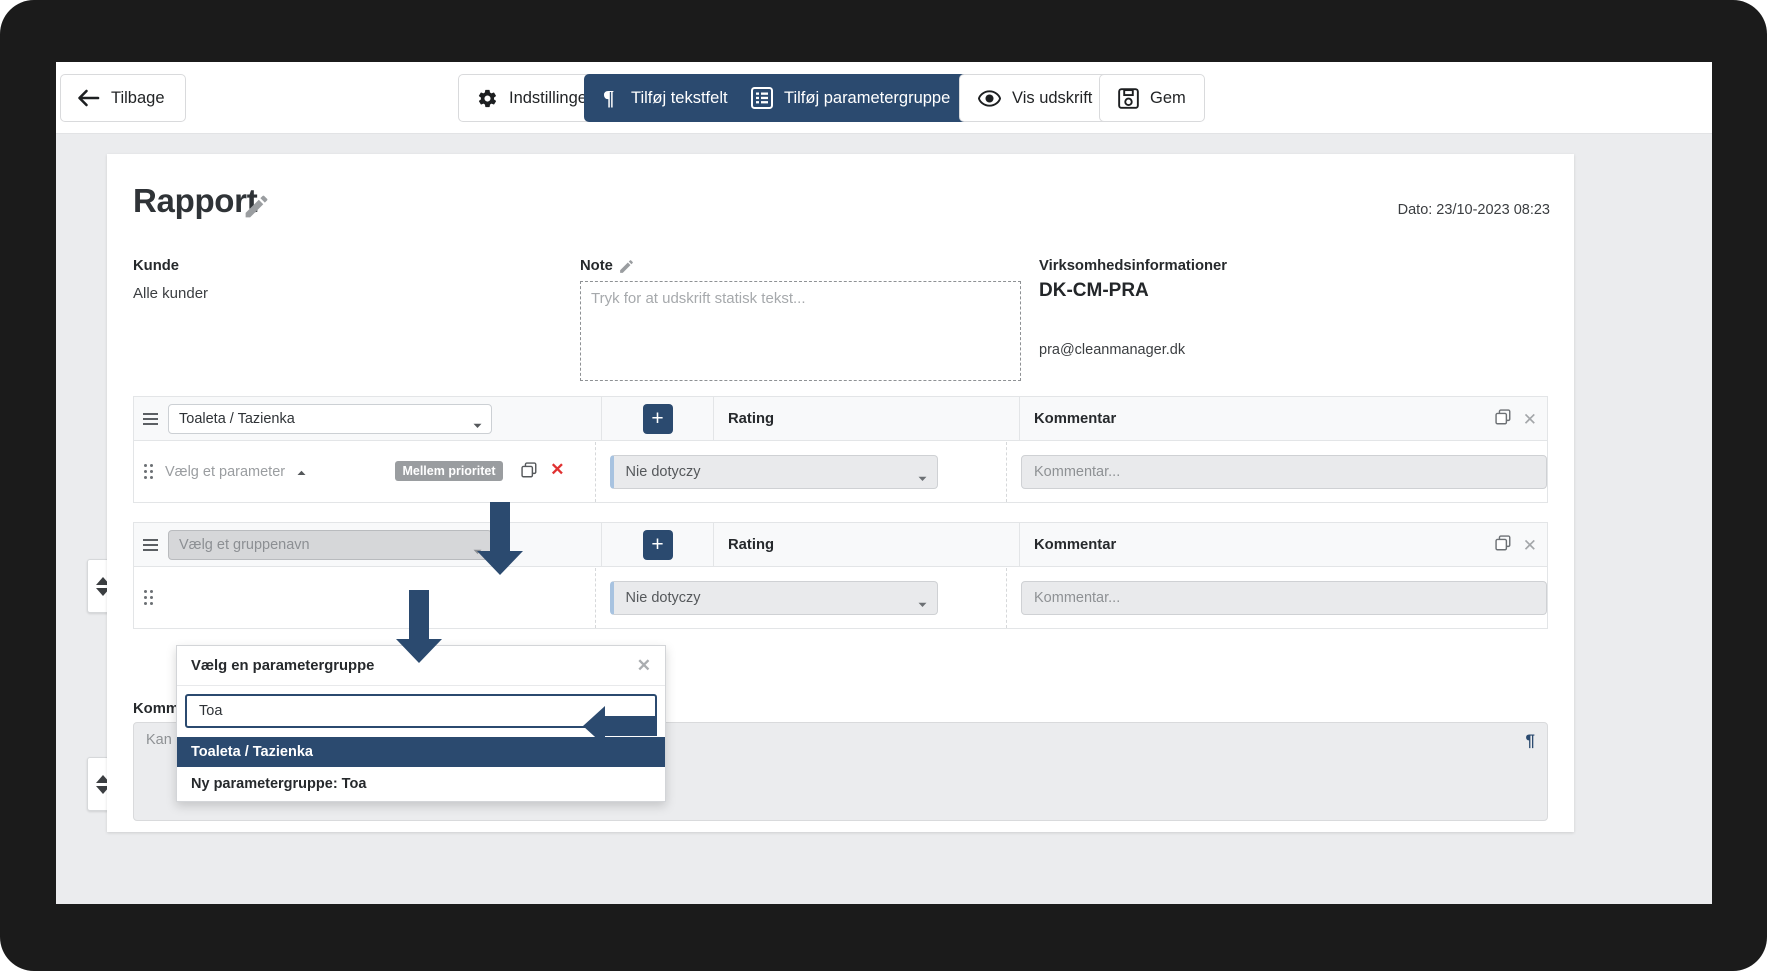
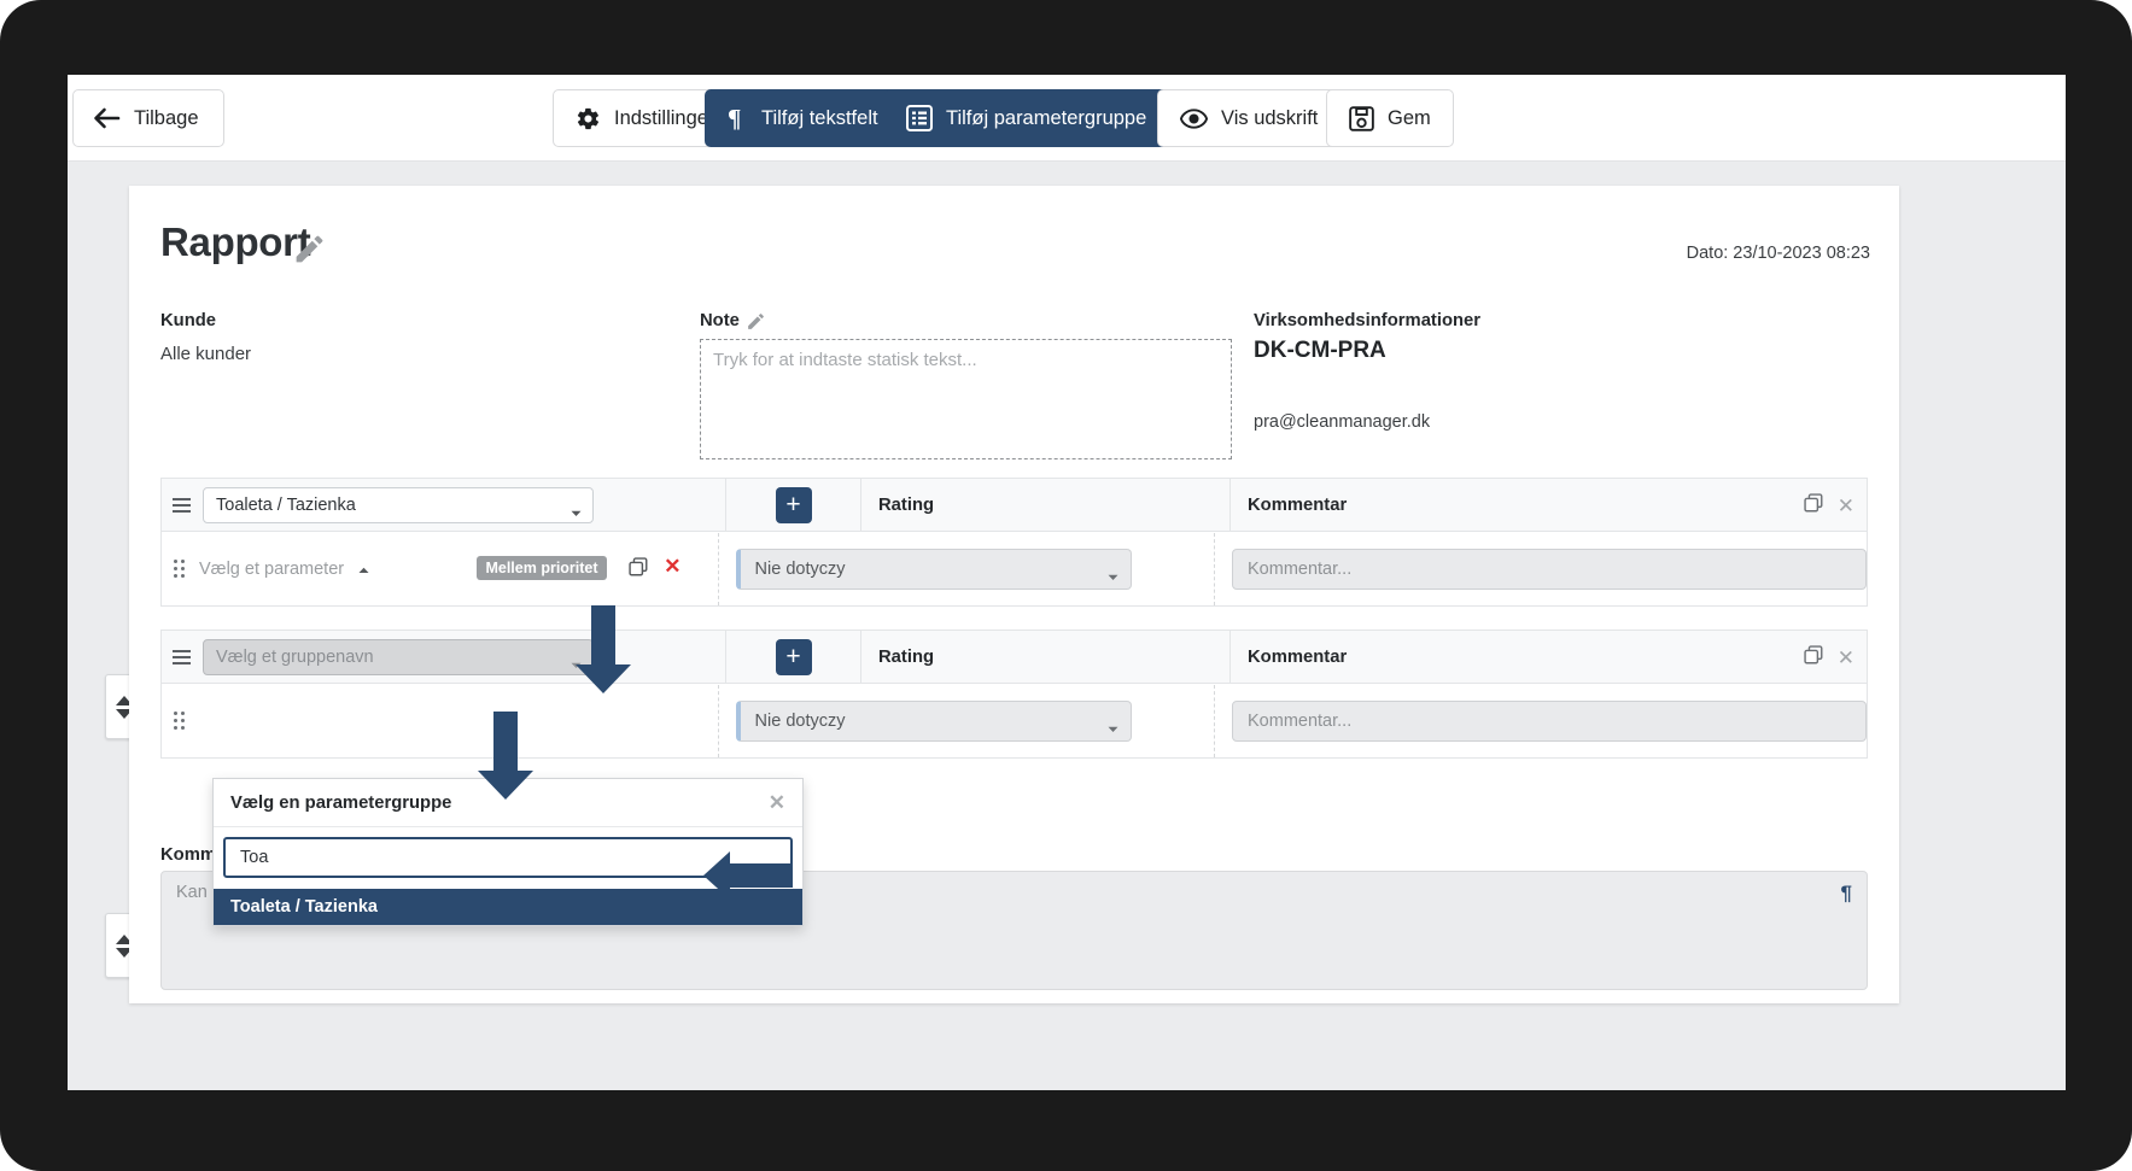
  Tilbage
  Indstillinge
  ¶
  Tilføj tekstfelt
  Tilføj parametergruppe
  Vis udskrift
  Gem
  Rapport
  Dato: 23/10-2023 08:23
  Kunde
  Alle kunder
  Note
- Tryk for at udskrift statisk tekst...
+ Tryk for at indtaste statisk tekst...
  Virksomhedsinformationer
  DK-CM-PRA
  pra@cleanmanager.dk
  Toaleta / Tazienka
  +
  Rating
  Kommentar
  ✕
  Vælg et parameter
  Mellem prioritet
  ✕
  Nie dotyczy
  Kommentar...
  Vælg et gruppenavn
  +
  Rating
  Kommentar
  ✕
  Nie dotyczy
  Kommentar...
  Kan
  ¶
  Vælg en parametergruppe
  ✕
  Toa
  Toaleta / Tazienka
- Ny parametergruppe: Toa
